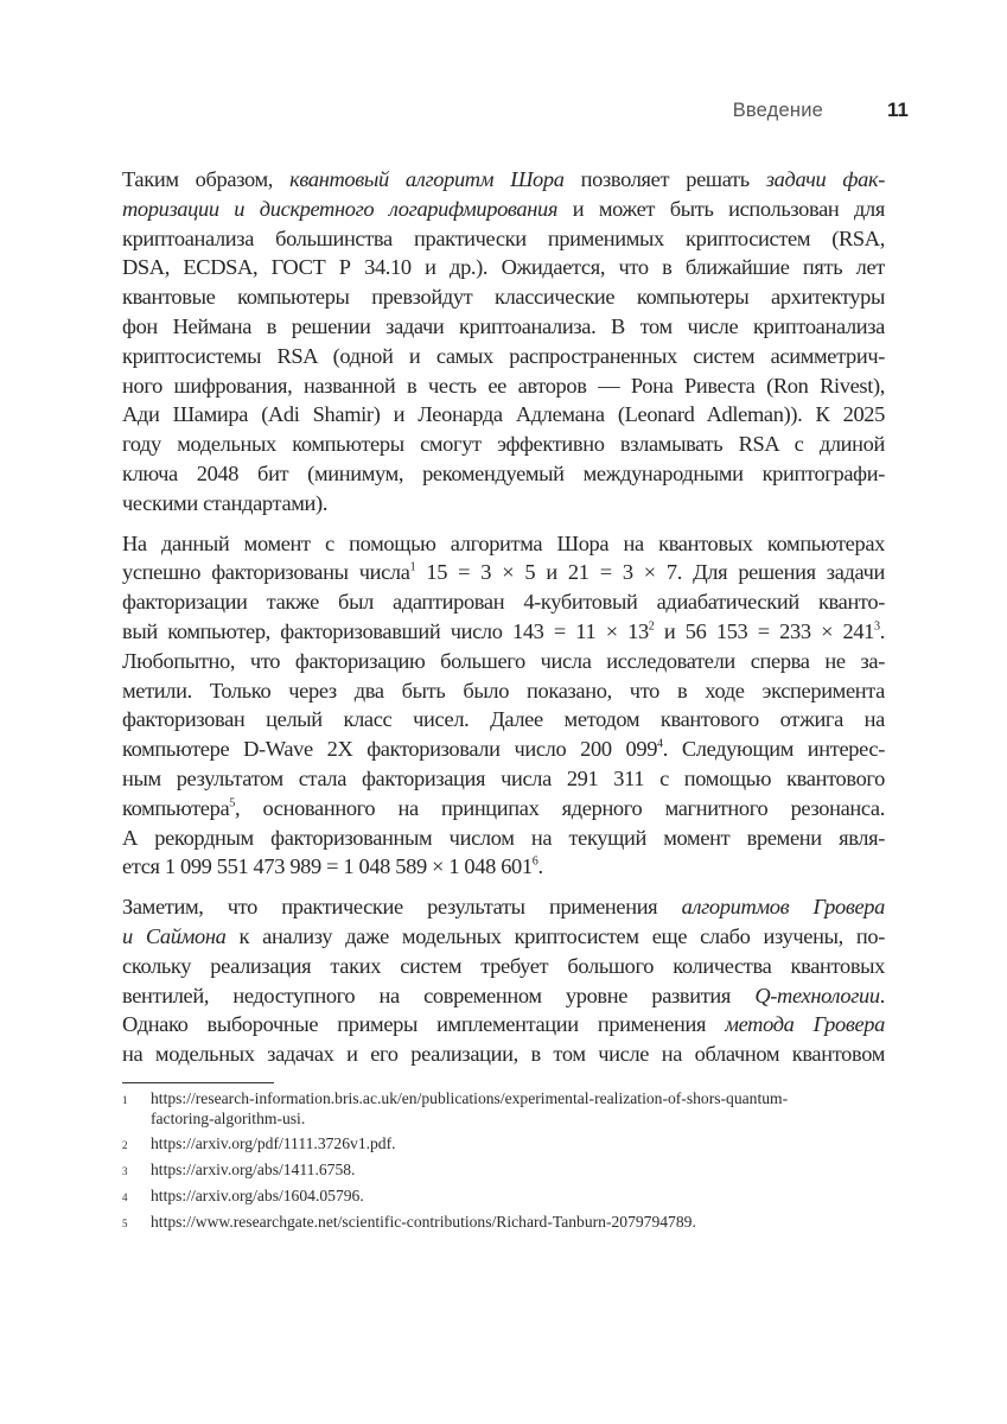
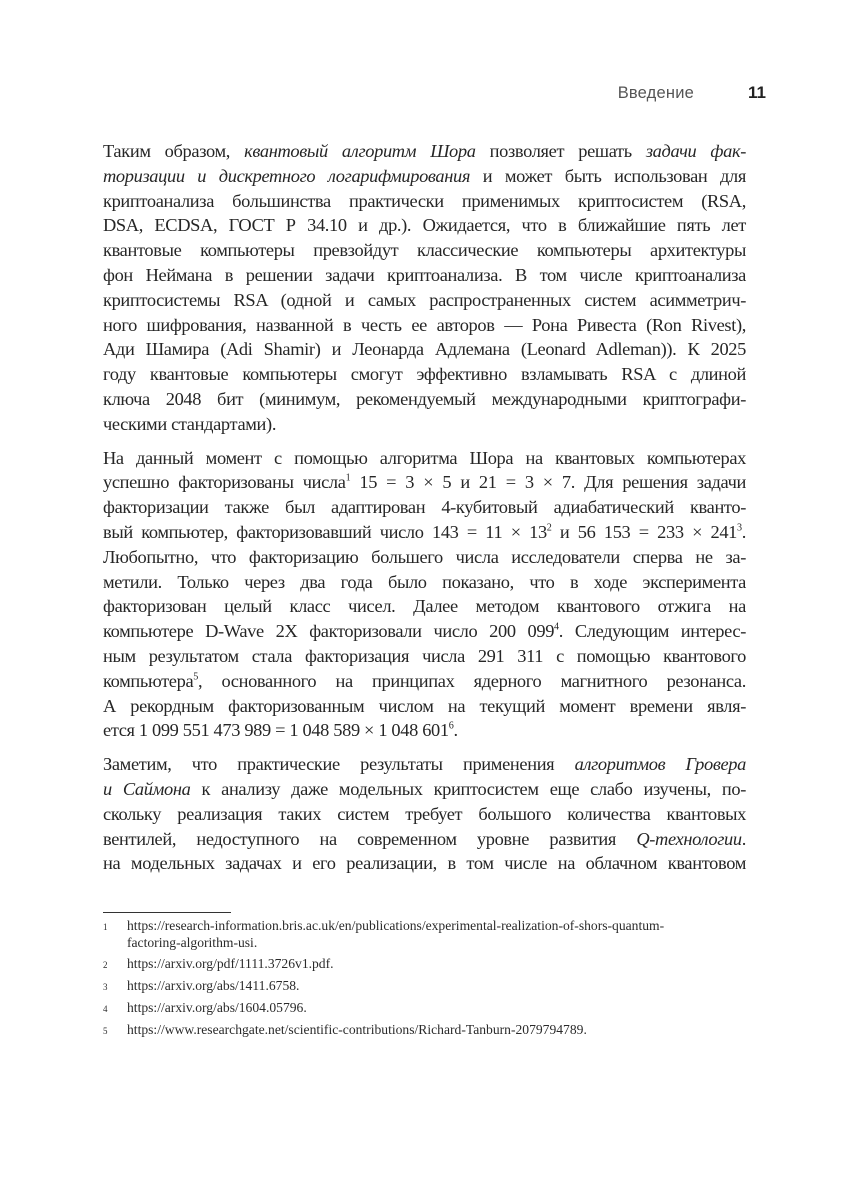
  Введение
  11
  Таким образом, квантовый алгоритм Шора позволяет решать задачи фак-
  торизации и дискретного логарифмирования и может быть использован для
  криптоанализа большинства практически применимых криптосистем (RSA,
  DSA, ECDSA, ГОСТ Р 34.10 и др.). Ожидается, что в ближайшие пять лет
  квантовые компьютеры превзойдут классические компьютеры архитектуры
  фон Неймана в решении задачи криптоанализа. В том числе криптоанализа
  криптосистемы RSA (одной и самых распространенных систем асимметрич-
  ного шифрования, названной в честь ее авторов — Рона Ривеста (Ron Rivest),
  Ади Шамира (Adi Shamir) и Леонарда Адлемана (Leonard Adleman)). К 2025
- году модельных компьютеры смогут эффективно взламывать RSA с длиной
+ году квантовые компьютеры смогут эффективно взламывать RSA с длиной
  ключа 2048 бит (минимум, рекомендуемый международными криптографи-
  ческими стандартами).
  На данный момент с помощью алгоритма Шора на квантовых компьютерах
  успешно факторизованы числа1 15 = 3 × 5 и 21 = 3 × 7. Для решения задачи
  факторизации также был адаптирован 4-кубитовый адиабатический кванто-
  вый компьютер, факторизовавший число 143 = 11 × 132 и 56 153 = 233 × 2413.
  Любопытно, что факторизацию большего числа исследователи сперва не за-
- метили. Только через два быть было показано, что в ходе эксперимента
+ метили. Только через два года было показано, что в ходе эксперимента
  факторизован целый класс чисел. Далее методом квантового отжига на
  компьютере D-Wave 2X факторизовали число 200 0994. Следующим интерес-
  ным результатом стала факторизация числа 291 311 с помощью квантового
  компьютера5, основанного на принципах ядерного магнитного резонанса.
  А рекордным факторизованным числом на текущий момент времени явля-
  ется 1 099 551 473 989 = 1 048 589 × 1 048 6016.
  Заметим, что практические результаты применения алгоритмов Гровера
  и Саймона к анализу даже модельных криптосистем еще слабо изучены, по-
  скольку реализация таких систем требует большого количества квантовых
  вентилей, недоступного на современном уровне развития Q-технологии.
- Однако выборочные примеры имплементации применения метода Гровера
  на модельных задачах и его реализации, в том числе на облачном квантовом
  1
  https://research-information.bris.ac.uk/en/publications/experimental-realization-of-shors-quantum-
  factoring-algorithm-usi.
  2
  https://arxiv.org/pdf/1111.3726v1.pdf.
  3
  https://arxiv.org/abs/1411.6758.
  4
  https://arxiv.org/abs/1604.05796.
  5
  https://www.researchgate.net/scientific-contributions/Richard-Tanburn-2079794789.
